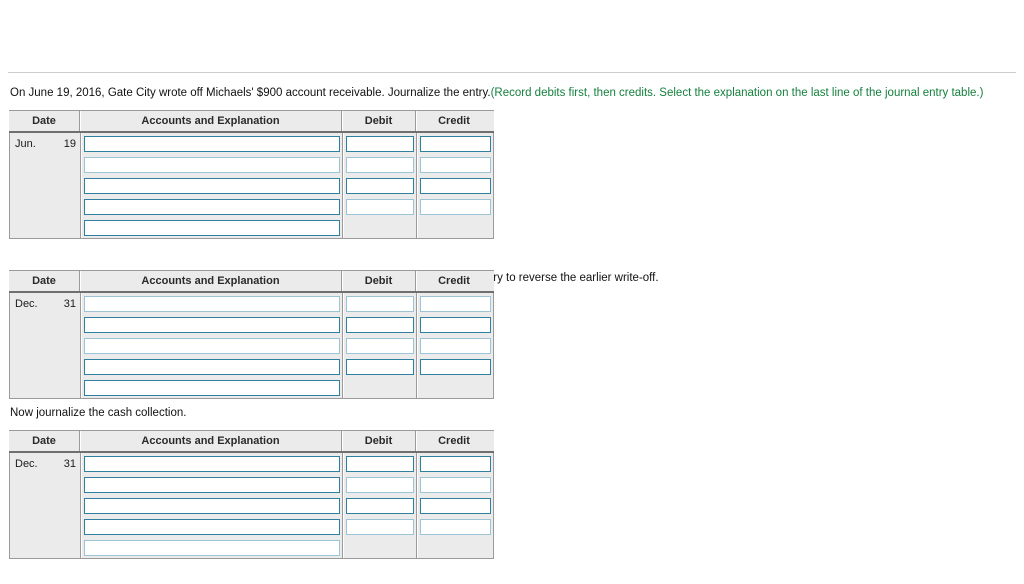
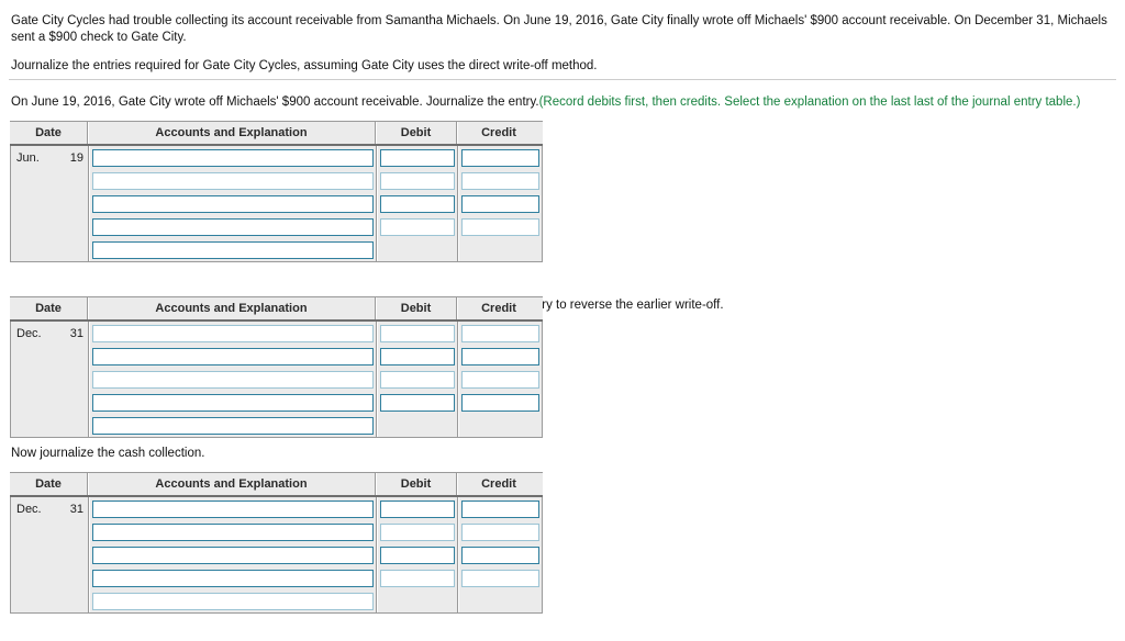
+ Gate City Cycles had trouble collecting its account receivable from Samantha Michaels. On June 19, 2016, Gate City finally wrote off Michaels' $900 account receivable. On December 31, Michaels sent a $900 check to Gate City.
+ Journalize the entries required for Gate City Cycles, assuming Gate City uses the direct write-off method.
- On June 19, 2016, Gate City wrote off Michaels' $900 account receivable. Journalize the entry.(Record debits first, then credits. Select the explanation on the last line of the journal entry table.)
+ On June 19, 2016, Gate City wrote off Michaels' $900 account receivable. Journalize the entry.(Record debits first, then credits. Select the explanation on the last last of the journal entry table.)
  Date
  Accounts and Explanation
  Debit
  Credit
  Jun.
  19
  Date
  Accounts and Explanation
  Debit
  Credit
  Dec.
  31
  Now journalize the cash collection.
  Date
  Accounts and Explanation
  Debit
  Credit
  Dec.
  31
